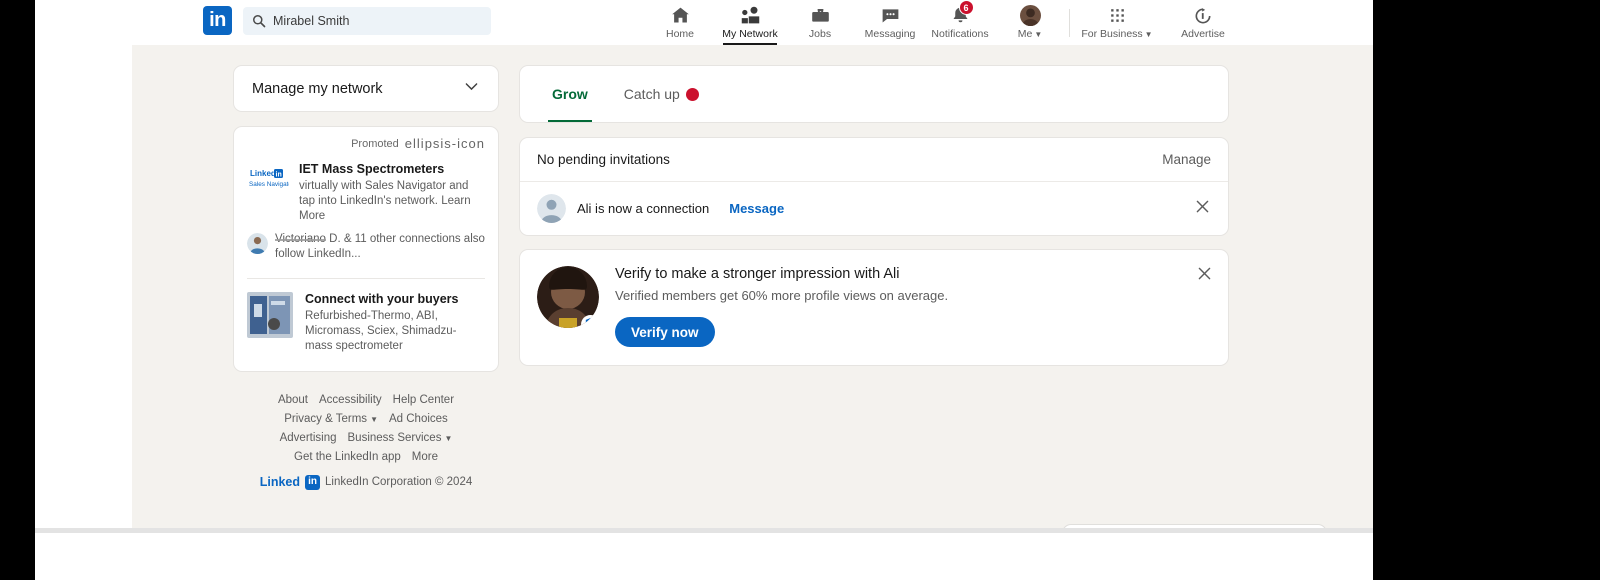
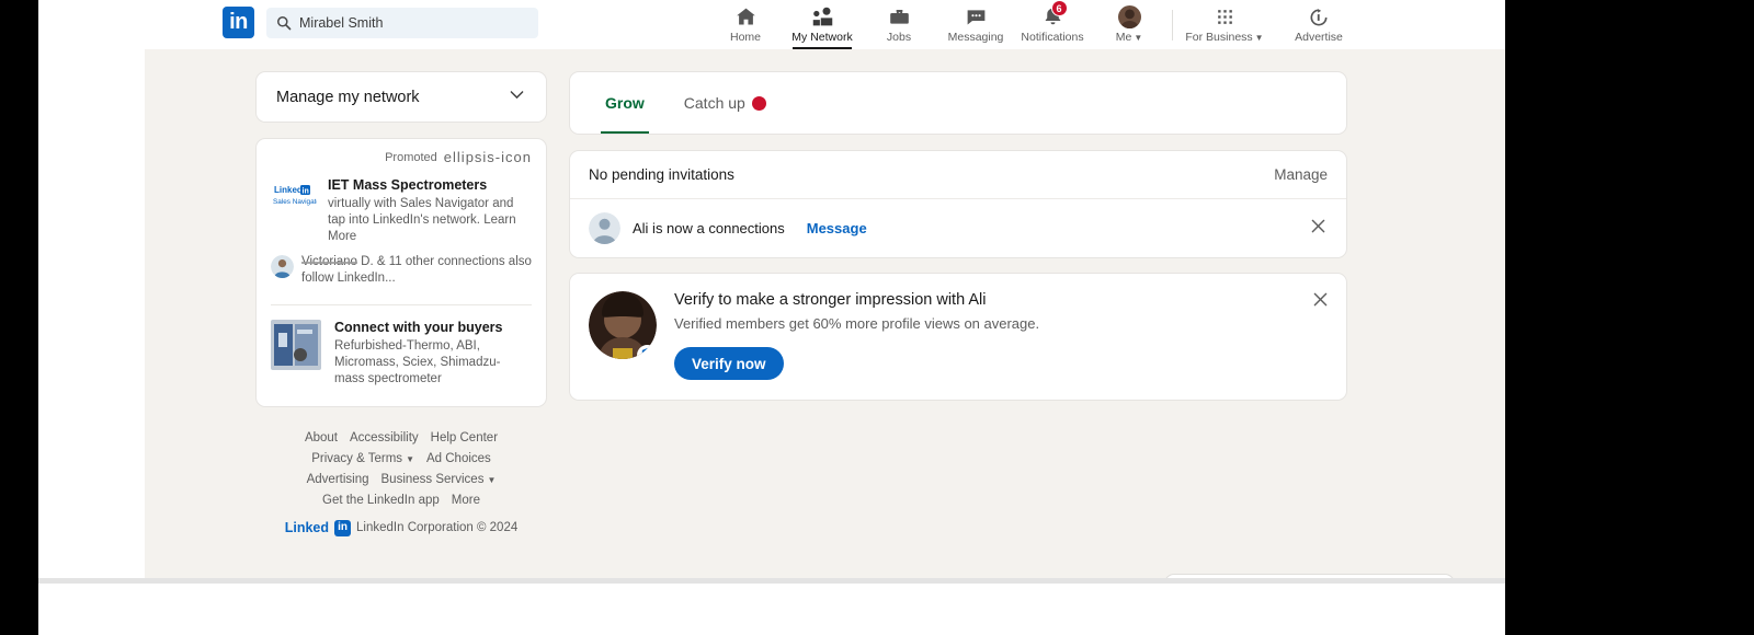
  in
  Mirabel Smith
  Home
  My Network
  Jobs
  Messaging
  6
  Notifications
  Me ▼
  For Business ▼
  Advertise
  Manage my network
  Promoted
  ellipsis-icon
  Linked
  IET Mass Spectrometers
  virtually with Sales Navigator and tap into LinkedIn's network. Learn More
  Victoriano D. & 11 other connections also follow LinkedIn...
  Connect with your buyers
  Refurbished-Thermo, ABI, Micromass, Sciex, Shimadzu- mass spectrometer
  About
  Accessibility
  Help Center
  Privacy & Terms ▼
  Ad Choices
  Advertising
  Business Services ▼
  Get the LinkedIn app
  More
  Linked
  in
  LinkedIn Corporation © 2024
  Grow
  Catch up
  No pending invitations
  Manage
- Ali is now a connection
+ Ali is now a connections
  Message
  Verify to make a stronger impression with Ali
  Verified members get 60% more profile views on average.
  Verify now
